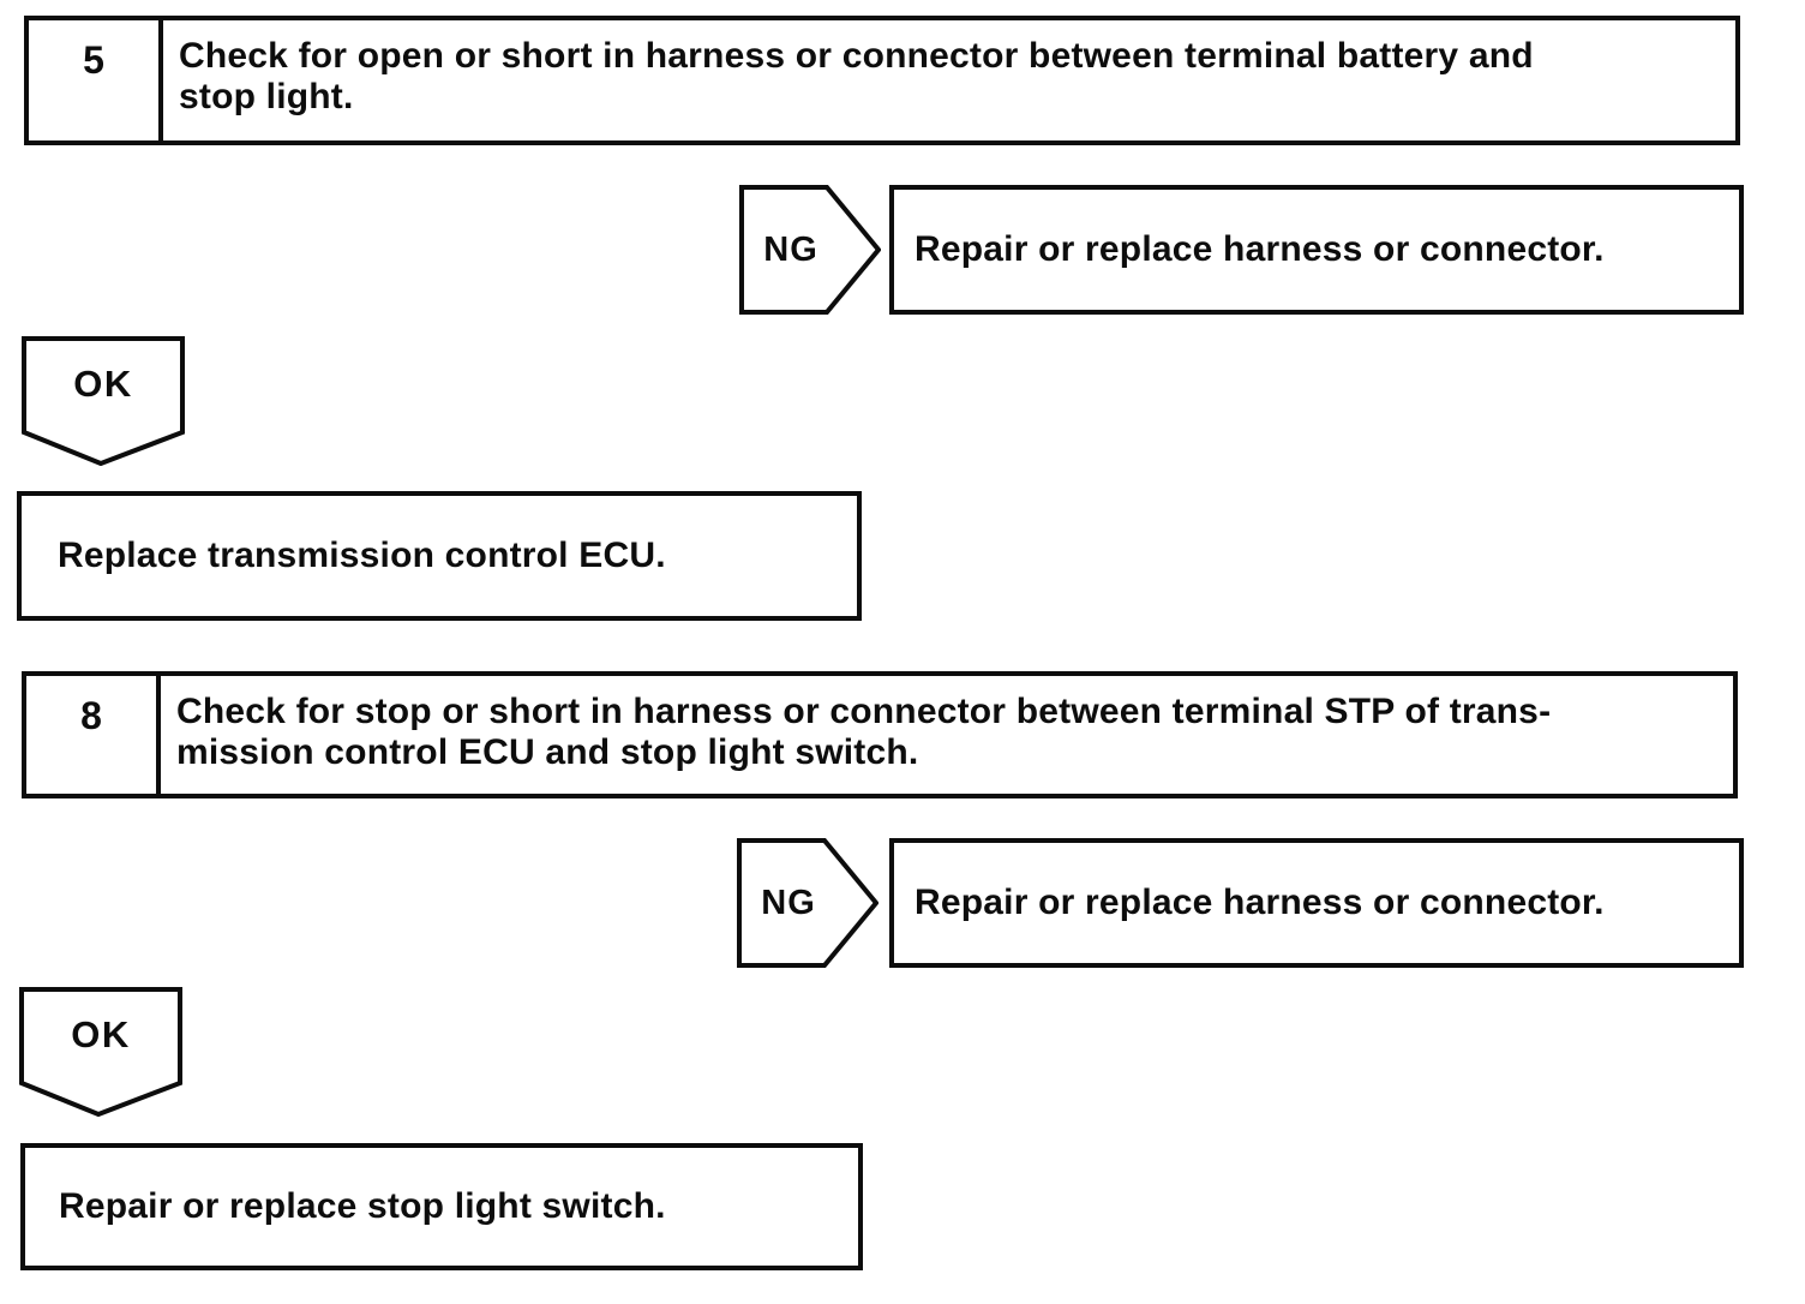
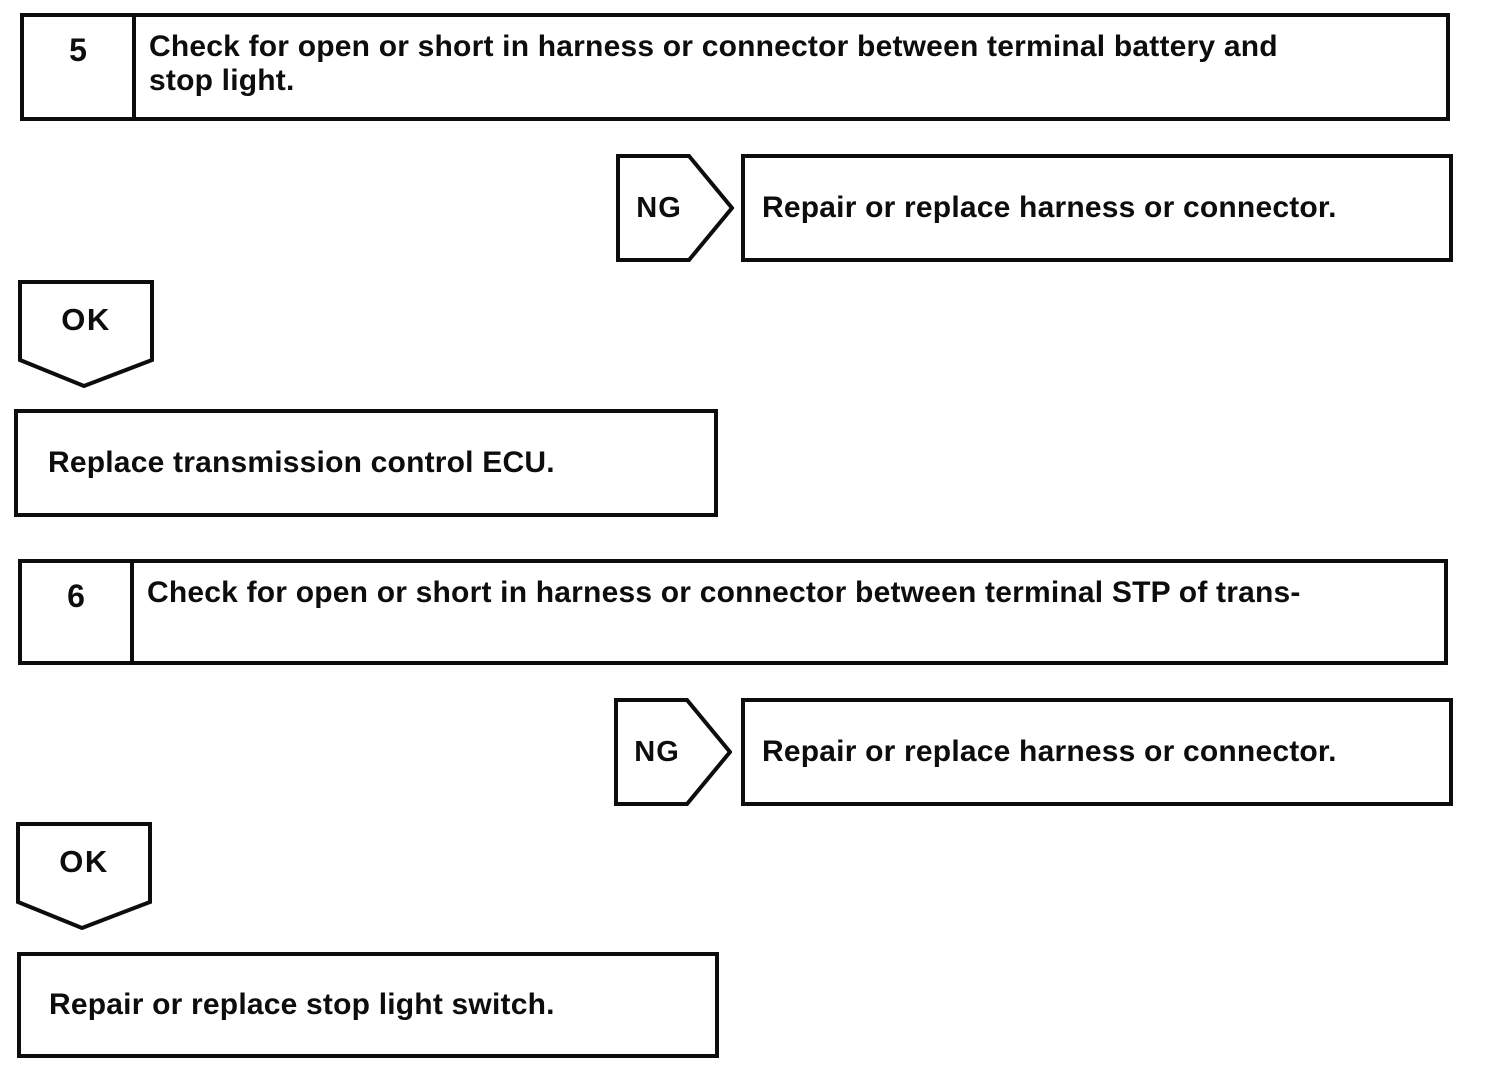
  5
  Check for open or short in harness or connector between terminal battery and
  stop light.
  NG
  Repair or replace harness or connector.
  OK
  Replace transmission control ECU.
- 8
+ 6
- Check for stop or short in harness or connector between terminal STP of trans-
+ Check for open or short in harness or connector between terminal STP of trans-
- mission control ECU and stop light switch.
  NG
  Repair or replace harness or connector.
  OK
  Repair or replace stop light switch.
